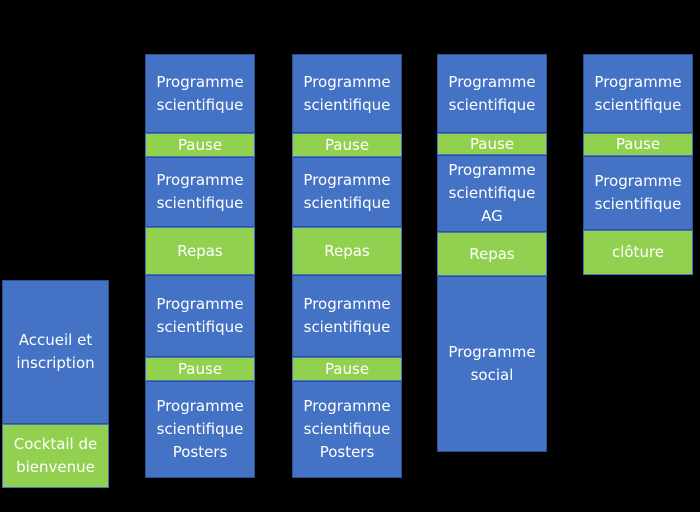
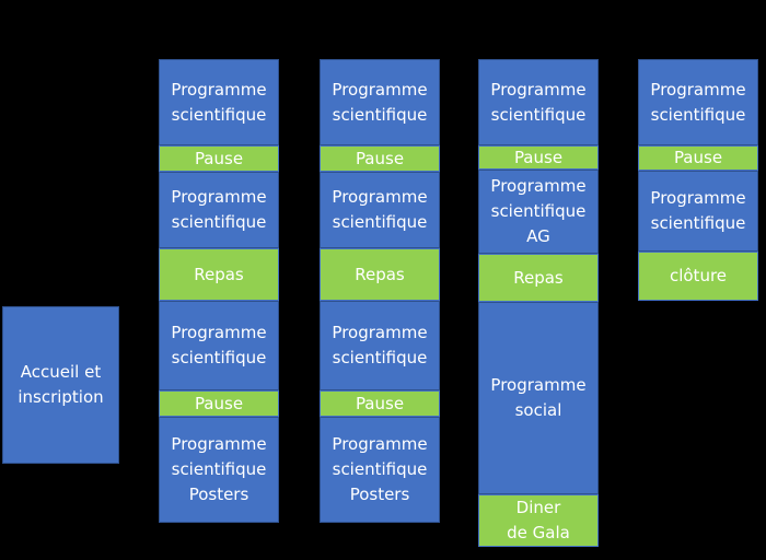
  Accueil et
  inscription
- Cocktail de
- bienvenue
  Programme
  scientifique
  Pause
  Programme
  scientifique
  Repas
  Programme
  scientifique
  Pause
  Programme
  scientifique
  Posters
  Programme
  scientifique
  Pause
  Programme
  scientifique
  Repas
  Programme
  scientifique
  Pause
  Programme
  scientifique
  Posters
  Programme
  scientifique
  Pause
  Programme
  scientifique
  AG
  Repas
  Programme
  social
+ Diner
+ de Gala
  Programme
  scientifique
  Pause
  Programme
  scientifique
  clôture
